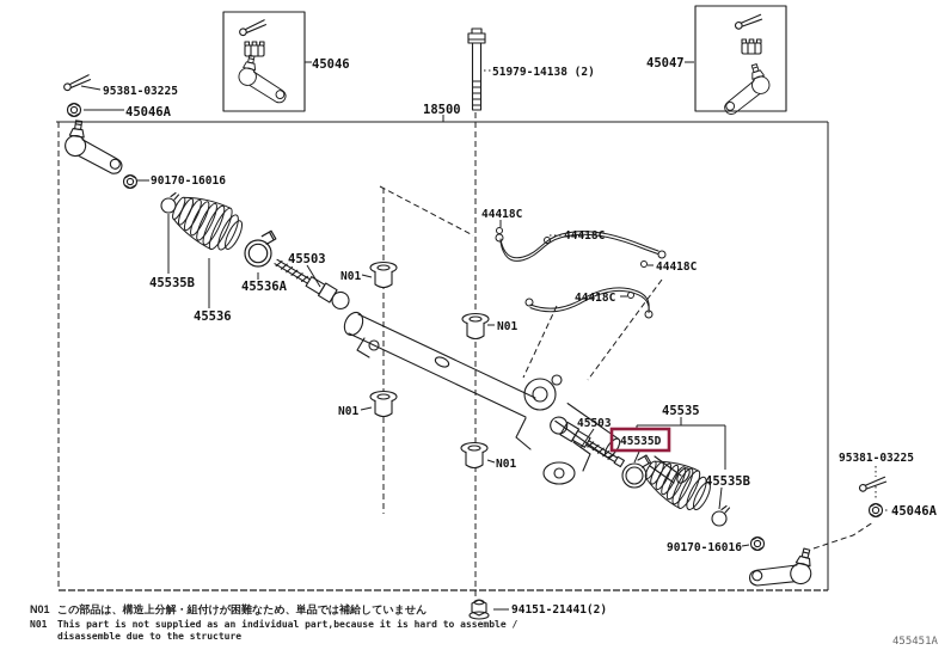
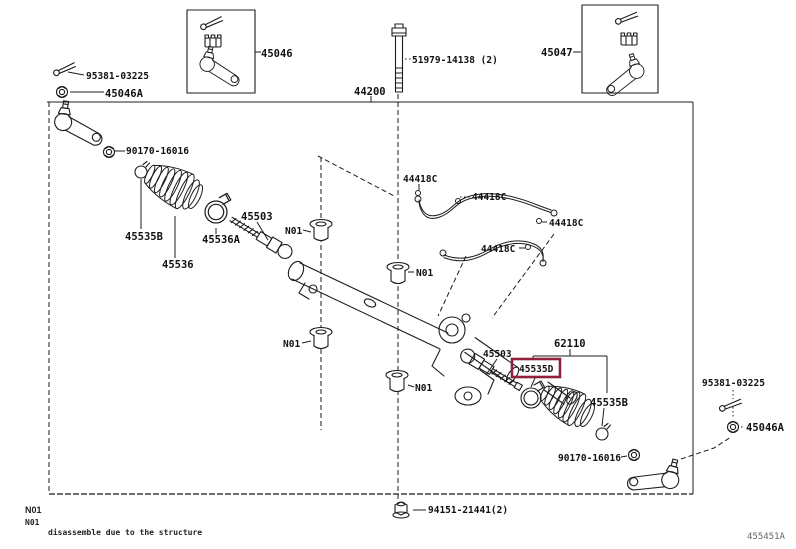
  95381-03225
  45046A
  45046
  45047
- 18500
+ 44200
  51979-14138 (2)
  90170-16016
  45535B
  45536A
  45536
  45503
  N01
  N01
  N01
  N01
  44418C
  44418C
  44418C
  44418C
  45503
- 45535
+ 62110
  45535D
  45535B
  90170-16016
  95381-03225
  45046A
  94151-21441(2)
  N01
- この部品は、構造上分解・組付けが困難なため、単品では補給していません
  N01
- This part is not supplied as an individual part,because it is hard to assemble /
  disassemble due to the structure
  455451A
